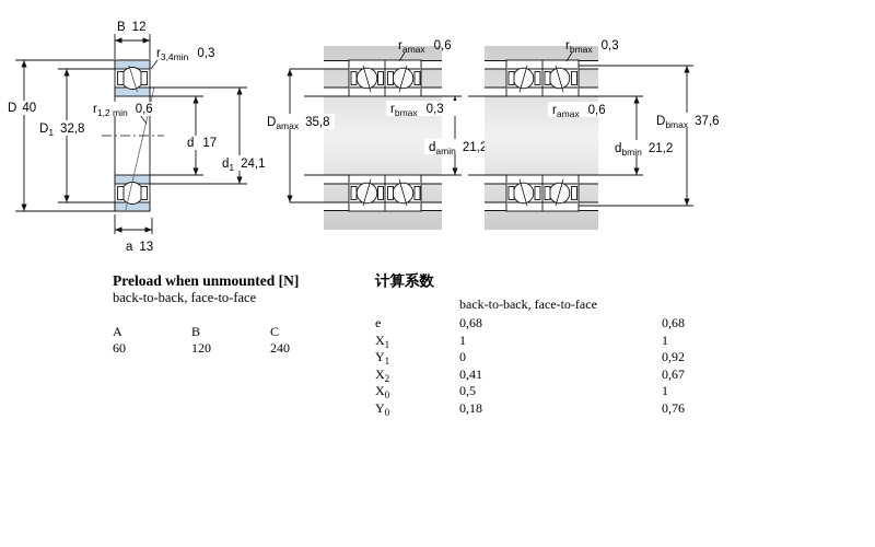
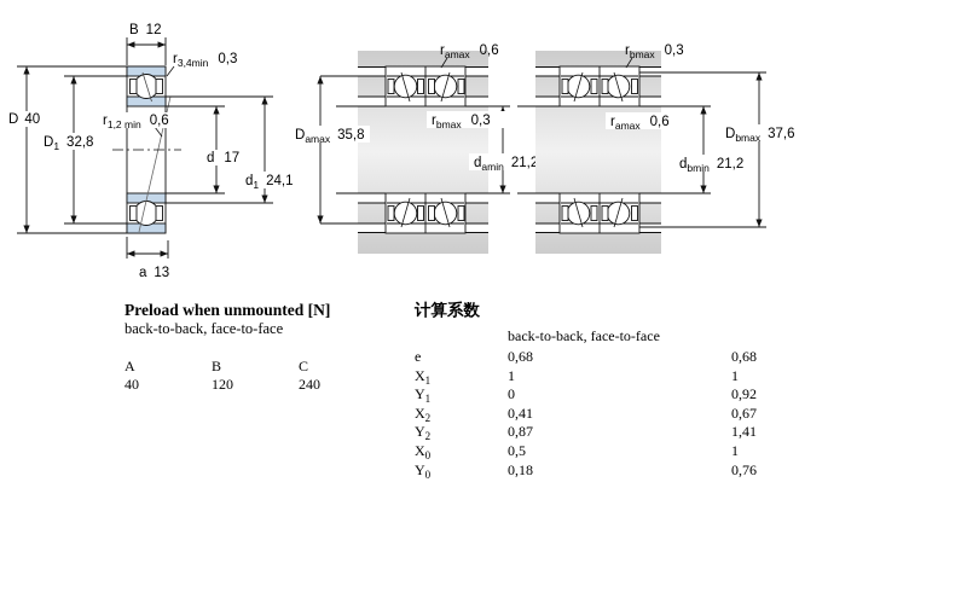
  B 12
  r3,4min 0,3
  D 40
  D1 32,8
  r1,2 min 0,6
  d 17
  d1 24,1
  a 13
  ramax 0,6
  rbmax 0,3
  Damax 35,8
  damin 21,2
  rbmax 0,3
  ramax 0,6
  dbmin 21,2
  Dbmax 37,6
  Preload when unmounted [N]
  back-to-back, face-to-face
  A B C
- 60 120 240
+ 40 120 240
  计算系数
  back-to-back, face-to-face
  e
  0,68
  0,68
  X1
  1
  1
  Y1
  0
  0,92
  X2
  0,41
  0,67
+ Y2
+ 0,87
+ 1,41
  X0
  0,5
  1
  Y0
  0,18
  0,76
